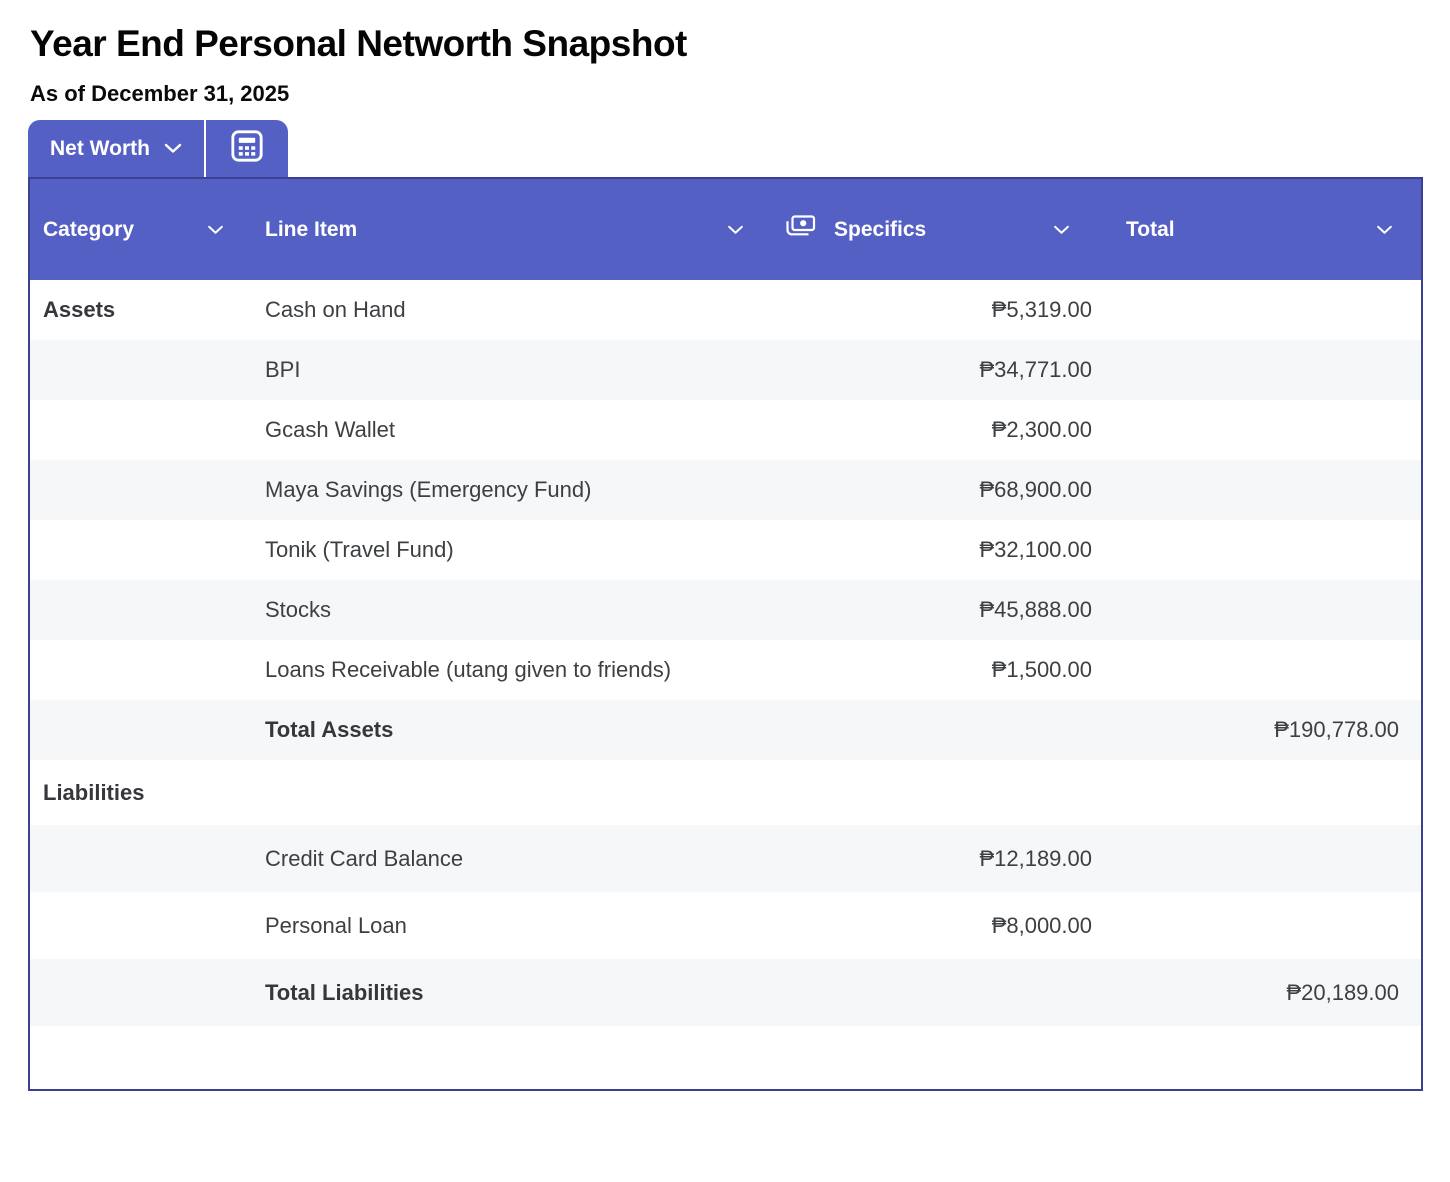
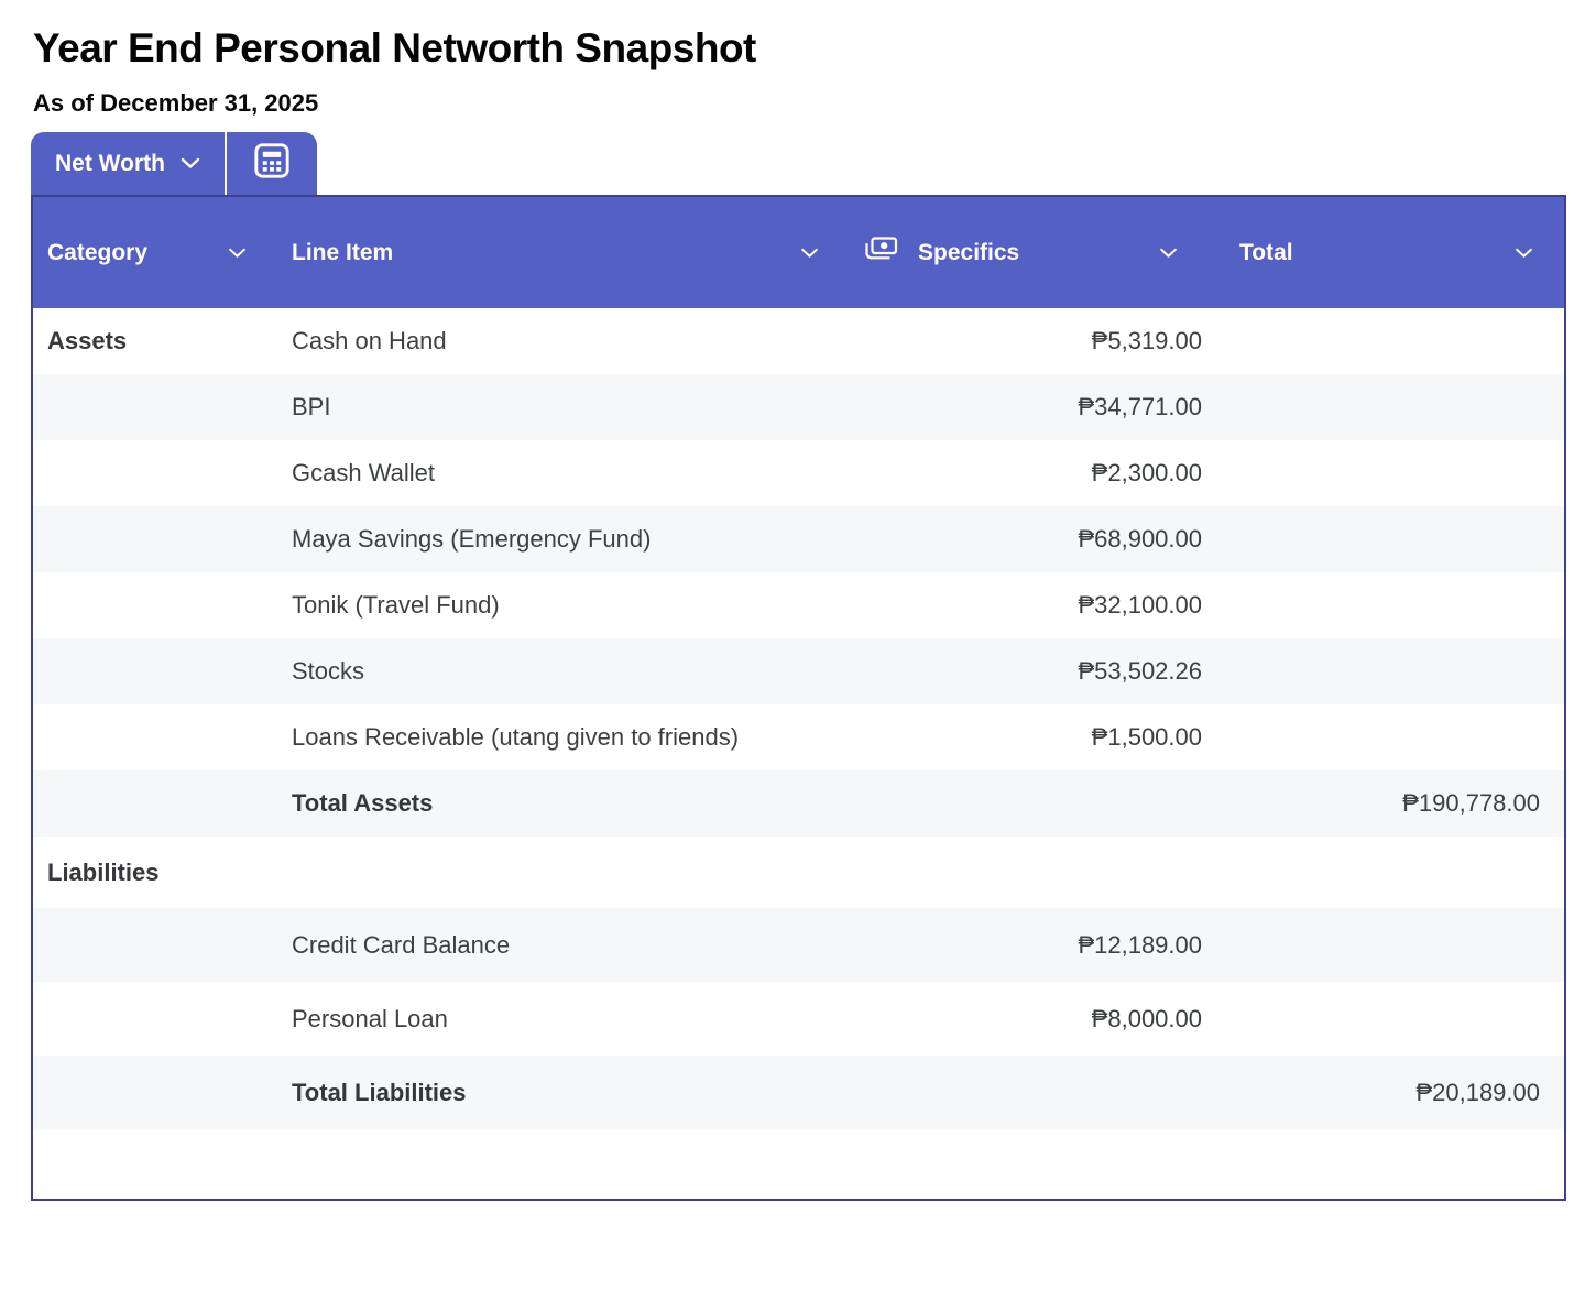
  Year End Personal Networth Snapshot
  As of December 31, 2025
  Net Worth
  Category
  Line Item
  Specifics
  Total
  Assets
  Cash on Hand
  ₱5,319.00
  BPI
  ₱34,771.00
  Gcash Wallet
  ₱2,300.00
  Maya Savings (Emergency Fund)
  ₱68,900.00
  Tonik (Travel Fund)
  ₱32,100.00
  Stocks
- ₱45,888.00
+ ₱53,502.26
  Loans Receivable (utang given to friends)
  ₱1,500.00
  Total Assets
  ₱190,778.00
  Liabilities
  Credit Card Balance
  ₱12,189.00
  Personal Loan
  ₱8,000.00
  Total Liabilities
  ₱20,189.00
